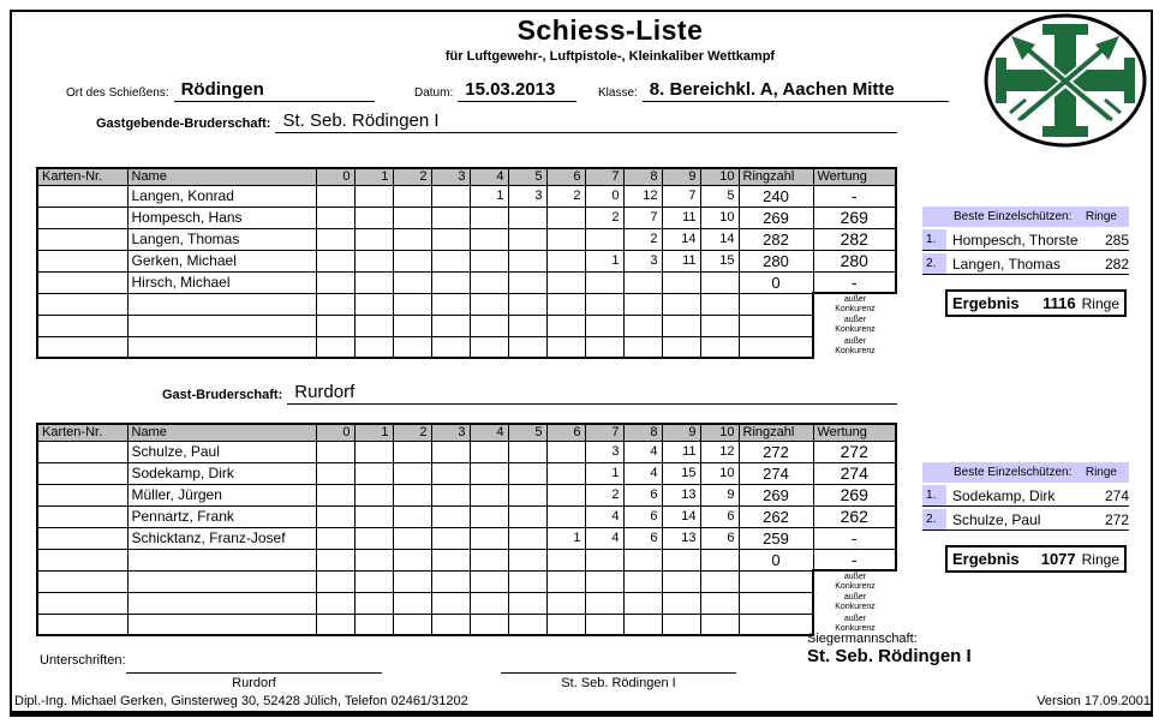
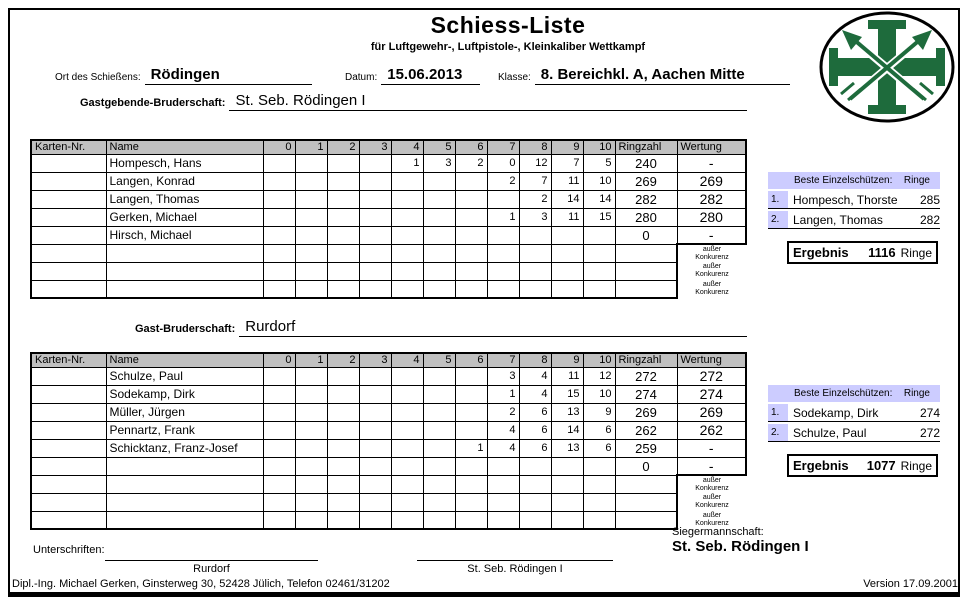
  Schiess-Liste
  für Luftgewehr-, Luftpistole-, Kleinkaliber Wettkampf
  Ort des Schießens:
  Rödingen
  Datum:
- 15.03.2013
+ 15.06.2013
  Klasse:
  8. Bereichkl. A, Aachen Mitte
  Gastgebende-Bruderschaft:
  St. Seb. Rödingen I
  Karten-Nr.	Name	0	1	2	3	4	5	6	7	8	9	10	Ringzahl	Wertung
- 	Langen, Konrad					1	3	2	0	12	7	5	240	-
+ 	Hompesch, Hans					1	3	2	0	12	7	5	240	-
- 	Hompesch, Hans								2	7	11	10	269	269
+ 	Langen, Konrad								2	7	11	10	269	269
  	Langen, Thomas									2	14	14	282	282
  	Gerken, Michael								1	3	11	15	280	280
  	Hirsch, Michael												0	-
  Beste Einzelschützen:
  Ringe
  1.
  Hompesch, Thorste
  285
  2.
  Langen, Thomas
  282
  Ergebnis
  1116
  Ringe
  Gast-Bruderschaft:
  Rurdorf
  Karten-Nr.	Name	0	1	2	3	4	5	6	7	8	9	10	Ringzahl	Wertung
  	Schulze, Paul								3	4	11	12	272	272
  	Sodekamp, Dirk								1	4	15	10	274	274
  	Müller, Jürgen								2	6	13	9	269	269
  	Pennartz, Frank								4	6	14	6	262	262
  	Schicktanz, Franz-Josef							1	4	6	13	6	259	-
  													0	-
  Beste Einzelschützen:
  Ringe
  1.
  Sodekamp, Dirk
  274
  2.
  Schulze, Paul
  272
  Ergebnis
  1077
  Ringe
  Siegermannschaft:
  St. Seb. Rödingen I
  Unterschriften:
  Rurdorf
  St. Seb. Rödingen I
  Dipl.-Ing. Michael Gerken, Ginsterweg 30, 52428 Jülich, Telefon 02461/31202
  Version 17.09.2001
